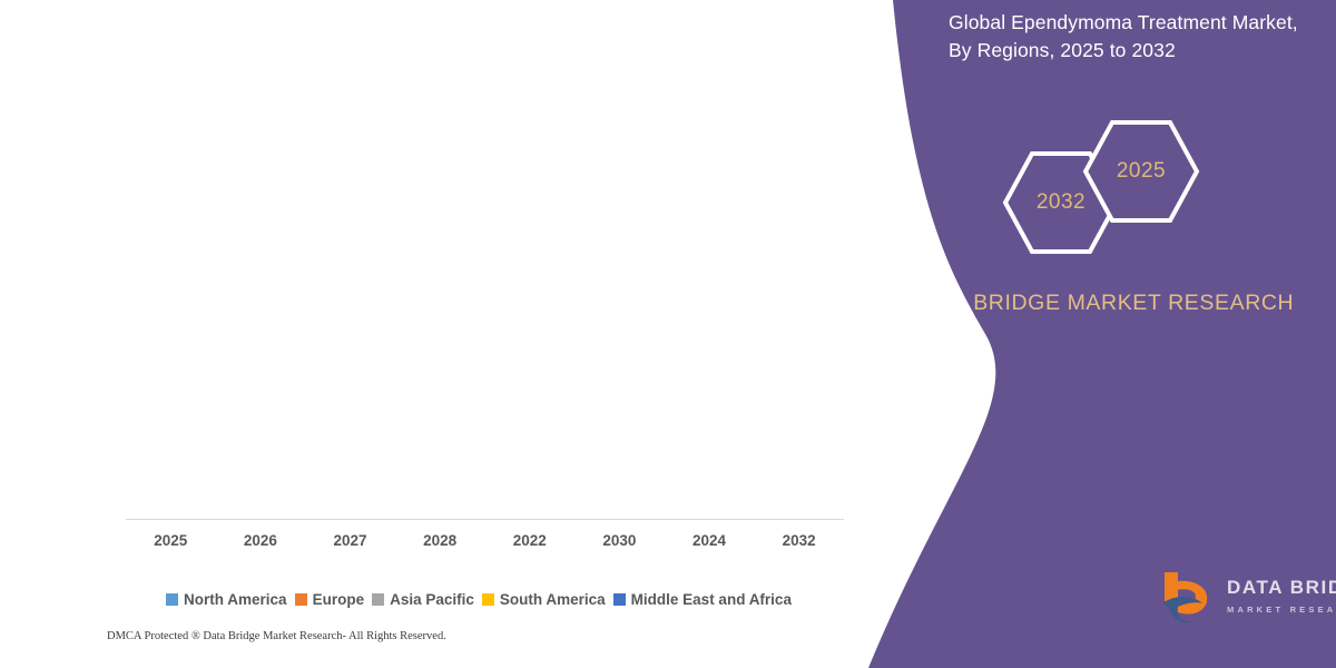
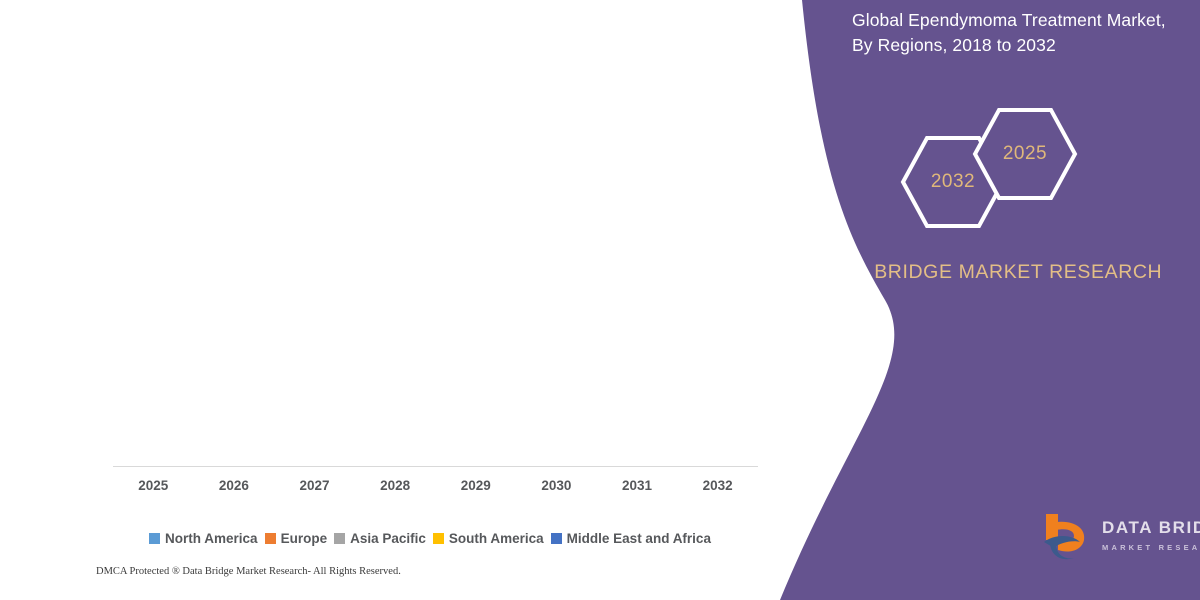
  2025
  2026
  2027
  2028
- 2022
+ 2029
  2030
- 2024
+ 2031
  2032
  North America
  Europe
  Asia Pacific
  South America
  Middle East and Africa
  DMCA Protected ® Data Bridge Market Research- All Rights Reserved.
- Global Ependymoma Treatment Market, By Regions, 2025 to 2032
+ Global Ependymoma Treatment Market, By Regions, 2018 to 2032
  2032
  2025
  BRIDGE MARKET RESEARCH
  DATA BRI
  MARKET RESEA
